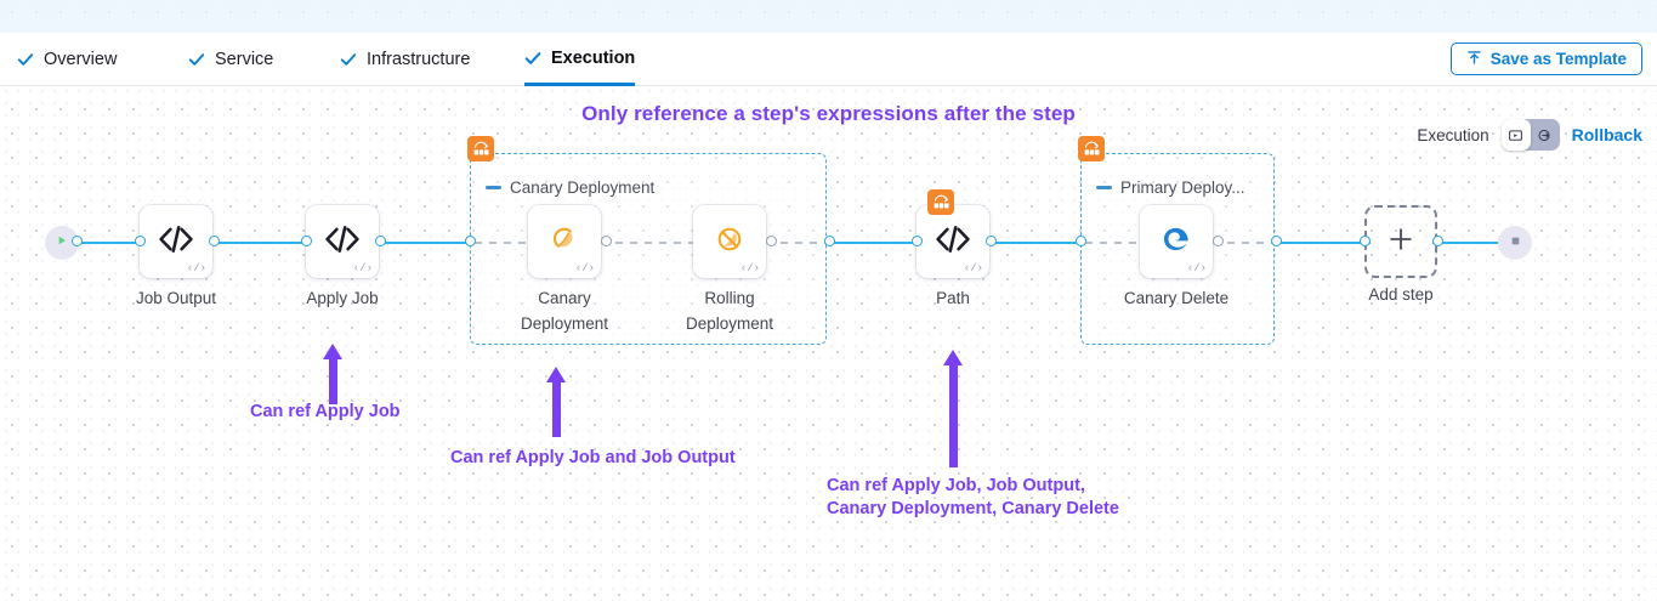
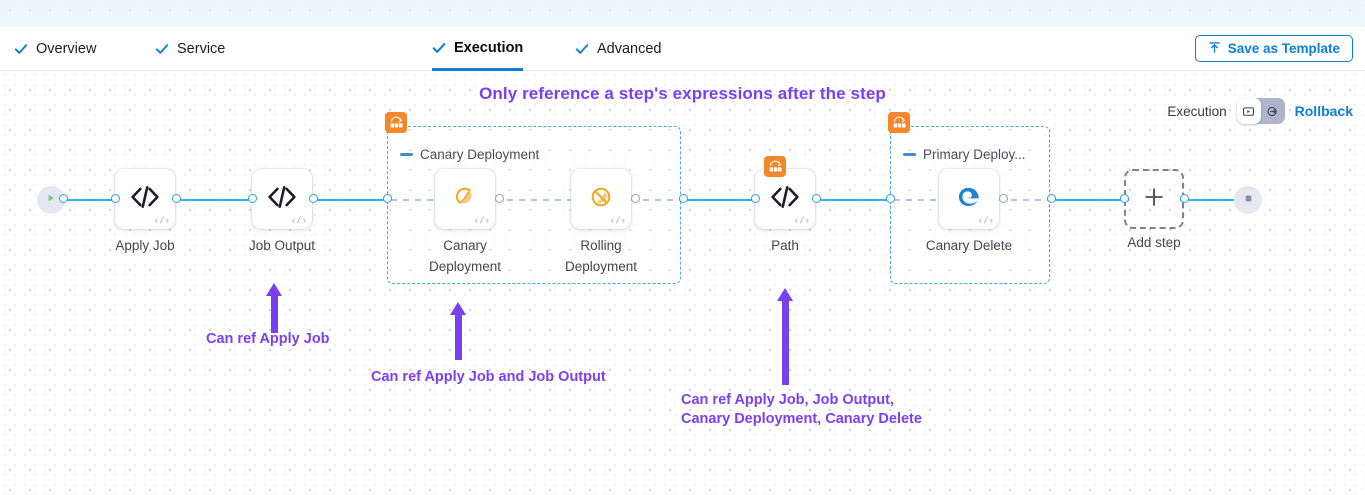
  Overview
  Service
- Infrastructure
  Execution
+ Advanced
  Save as Template
  Only reference a step's expressions after the step
  Execution
  Rollback
  Canary Deployment
  Primary Deploy...
  ‹/›
- Job Output
+ Apply Job
  ‹/›
- Apply Job
+ Job Output
  ‹/›
  Canary Deployment
  ‹/›
  Rolling Deployment
  ‹/›
  Path
  ‹/›
  Canary Delete
  Add step
  Can ref Apply Job
  Can ref Apply Job and Job Output
  Can ref Apply Job, Job Output,
  Canary Deployment, Canary Delete
